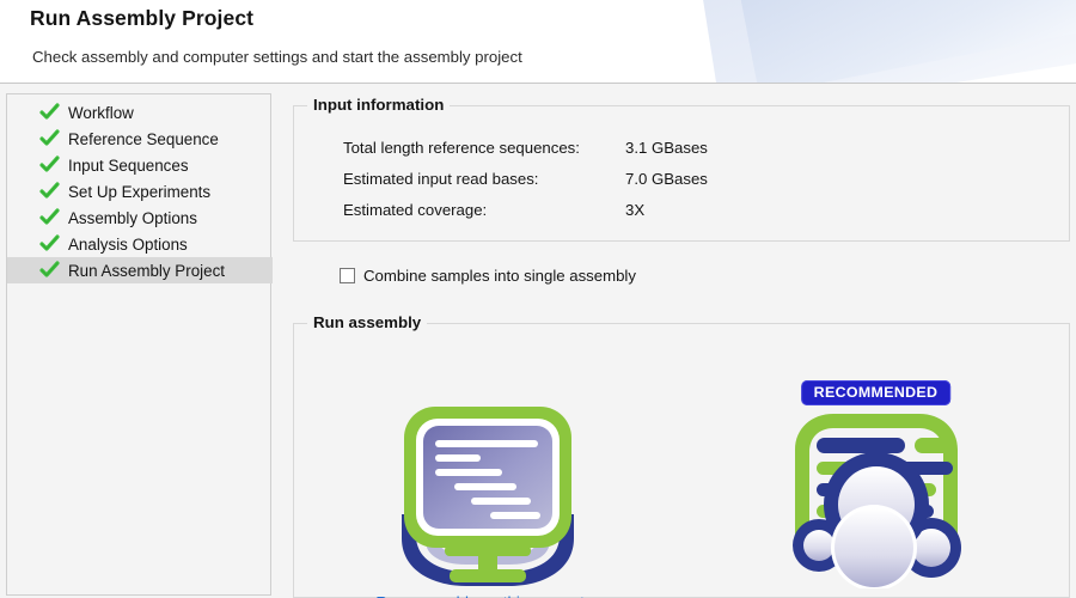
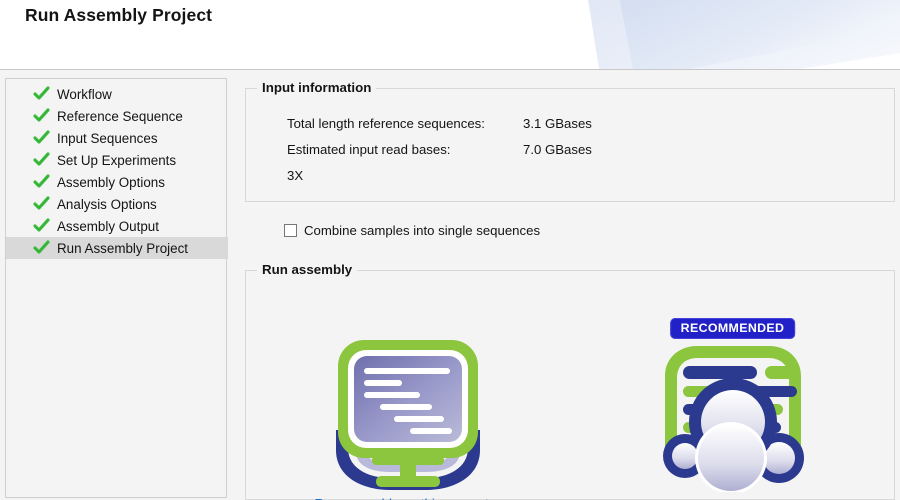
  Run Assembly Project
- Check assembly and computer settings and start the assembly project
  Workflow
  Reference Sequence
  Input Sequences
  Set Up Experiments
  Assembly Options
  Analysis Options
+ Assembly Output
  Run Assembly Project
  Input information
  Total length reference sequences:
  3.1 GBases
  Estimated input read bases:
  7.0 GBases
- Estimated coverage:
  3X
- Combine samples into single assembly
+ Combine samples into single sequences
  Run assembly
  RECOMMENDED
